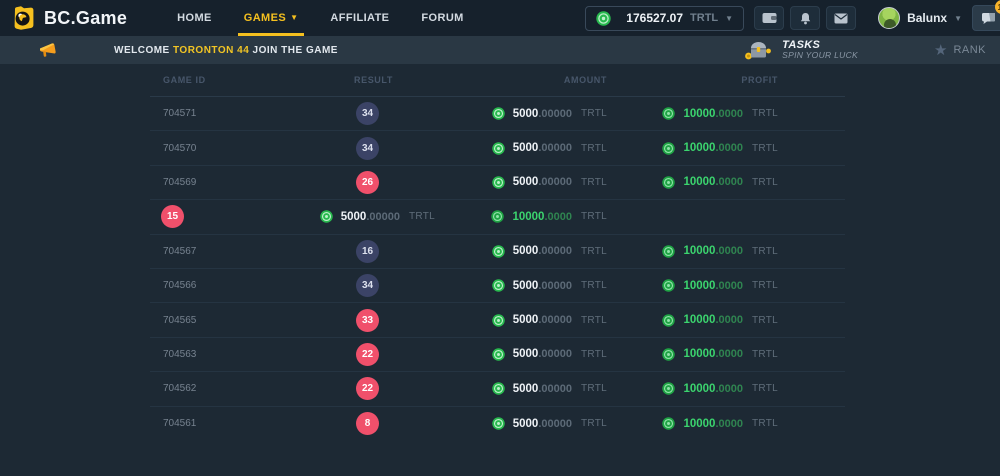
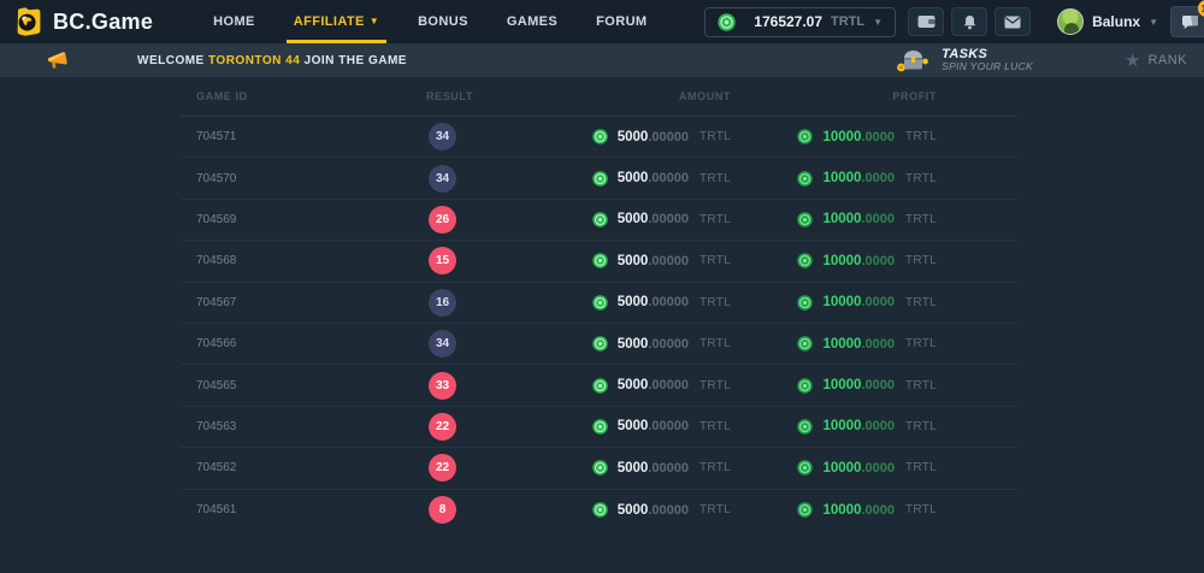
  BC.Game
  HOME
- GAMES
+ AFFILIATE
  ▼
+ BONUS
- AFFILIATE
+ GAMES
  FORUM
  176527.07
  TRTL
  ▼
  Balunx
  ▼
  WELCOME TORONTON 44 JOIN THE GAME
  TASKS
  SPIN YOUR LUCK
  ★
  RANK
  GAME ID
  RESULT
  AMOUNT
  PROFIT
  704571
  34
  5000
  .00000
  TRTL
  10000
  .0000
  TRTL
  704570
  34
  5000
  .00000
  TRTL
  10000
  .0000
  TRTL
  704569
  26
  5000
  .00000
  TRTL
  10000
  .0000
  TRTL
+ 704568
  15
  5000
  .00000
  TRTL
  10000
  .0000
  TRTL
  704567
  16
  5000
  .00000
  TRTL
  10000
  .0000
  TRTL
  704566
  34
  5000
  .00000
  TRTL
  10000
  .0000
  TRTL
  704565
  33
  5000
  .00000
  TRTL
  10000
  .0000
  TRTL
  704563
  22
  5000
  .00000
  TRTL
  10000
  .0000
  TRTL
  704562
  22
  5000
  .00000
  TRTL
  10000
  .0000
  TRTL
  704561
  8
  5000
  .00000
  TRTL
  10000
  .0000
  TRTL
